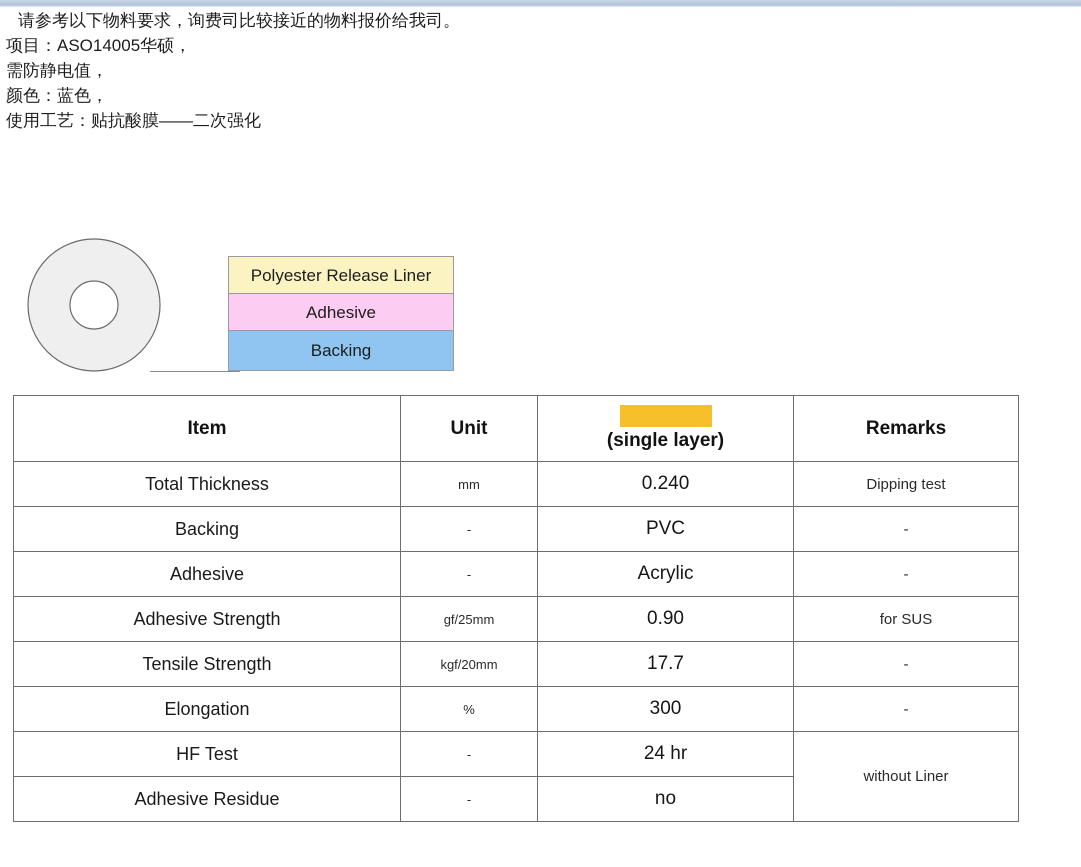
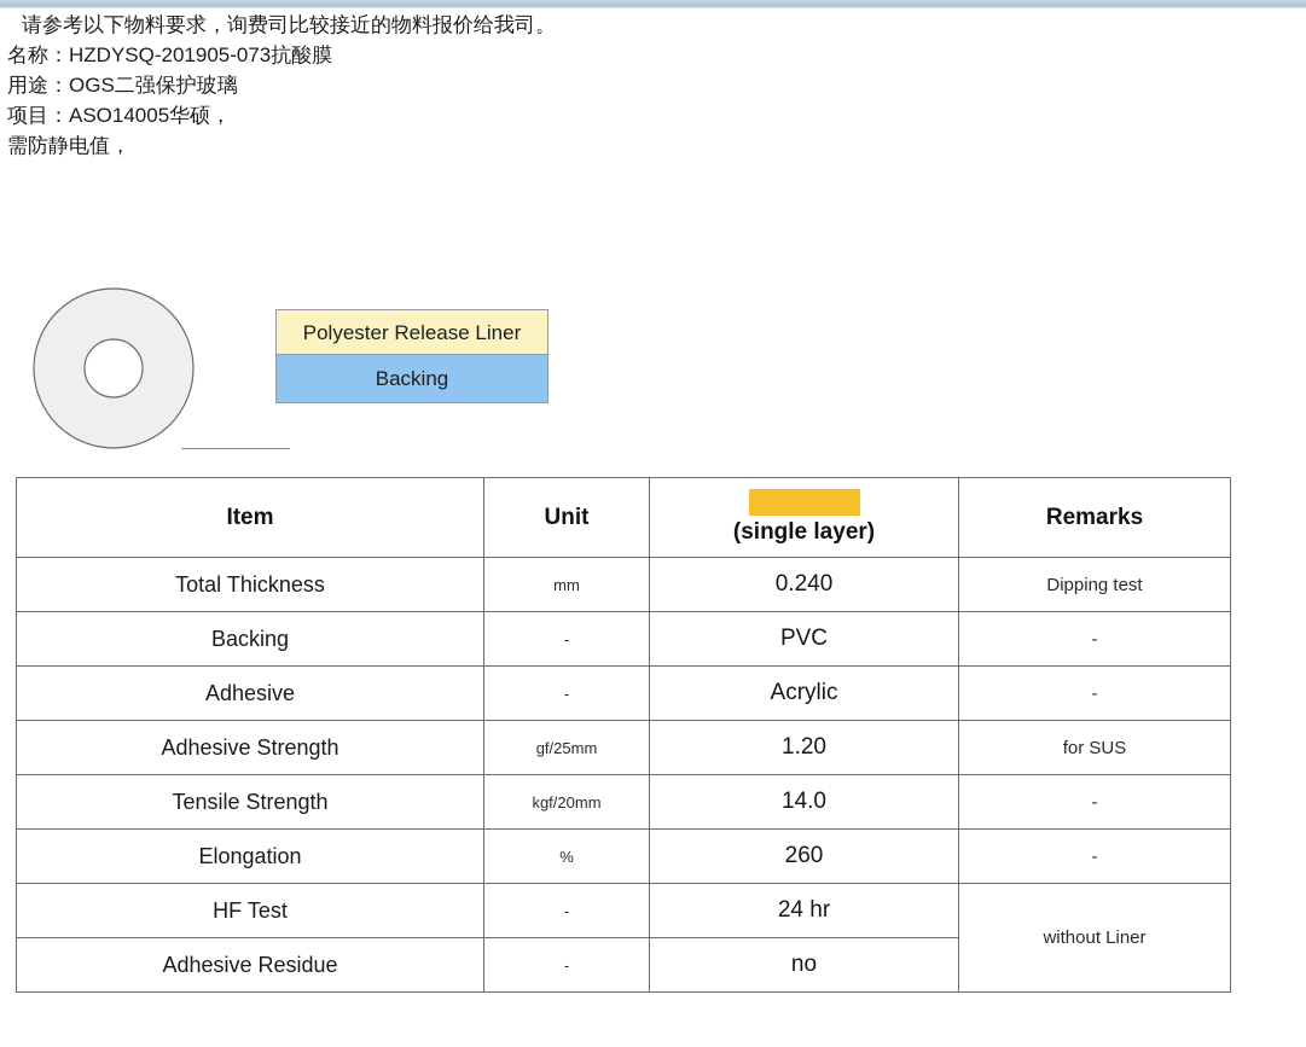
  请参考以下物料要求，询费司比较接近的物料报价给我司。
+ 名称：HZDYSQ-201905-073抗酸膜
+ 用途：OGS二强保护玻璃
  项目：ASO14005华硕，
  需防静电值，
- 颜色：蓝色，
- 使用工艺：贴抗酸膜——二次强化
  Polyester Release Liner
- Adhesive
  Backing
  Item	Unit	(single layer)	Remarks
  Total Thickness	mm	0.240	Dipping test
  Backing	-	PVC	-
  Adhesive	-	Acrylic	-
- Adhesive Strength	gf/25mm	0.90	for SUS
+ Adhesive Strength	gf/25mm	1.20	for SUS
- Tensile Strength	kgf/20mm	17.7	-
+ Tensile Strength	kgf/20mm	14.0	-
- Elongation	%	300	-
+ Elongation	%	260	-
  HF Test	-	24 hr	without Liner
  Adhesive Residue	-	no
